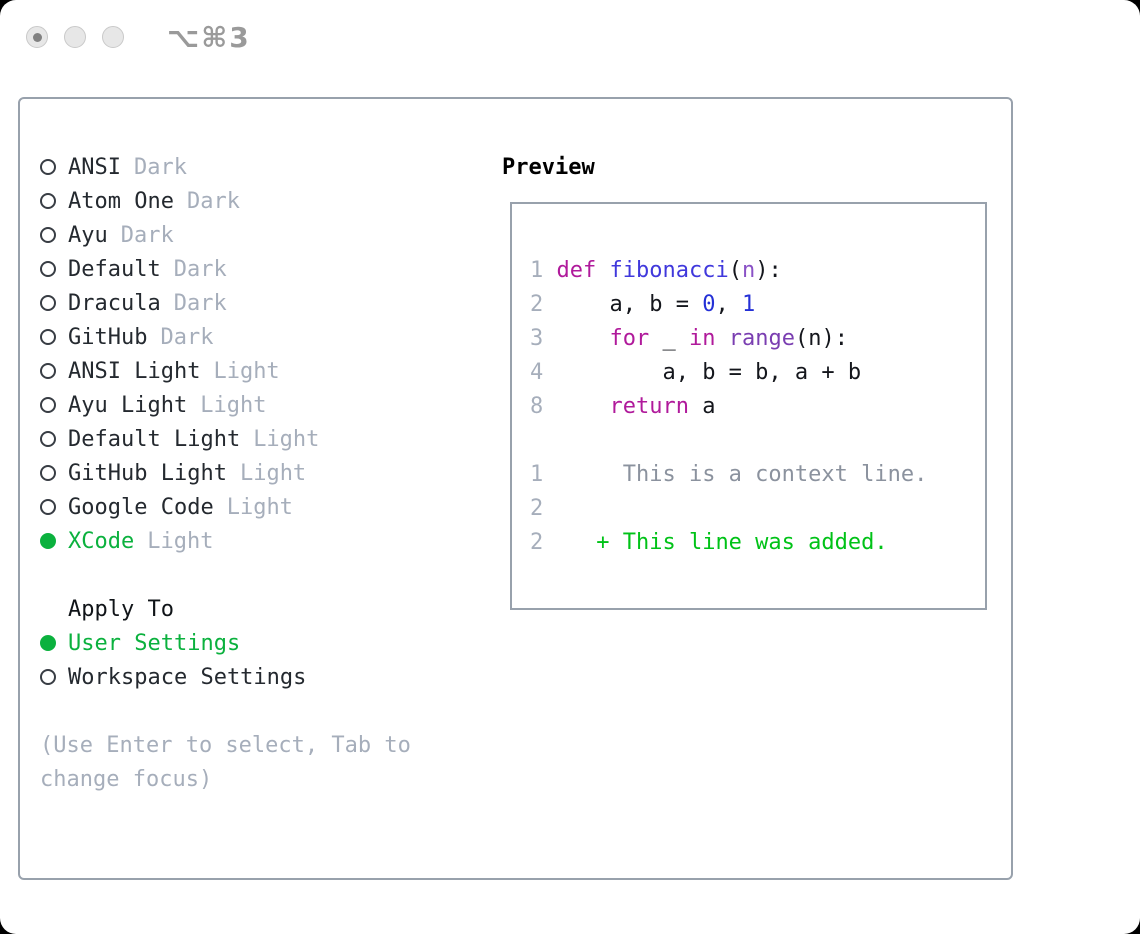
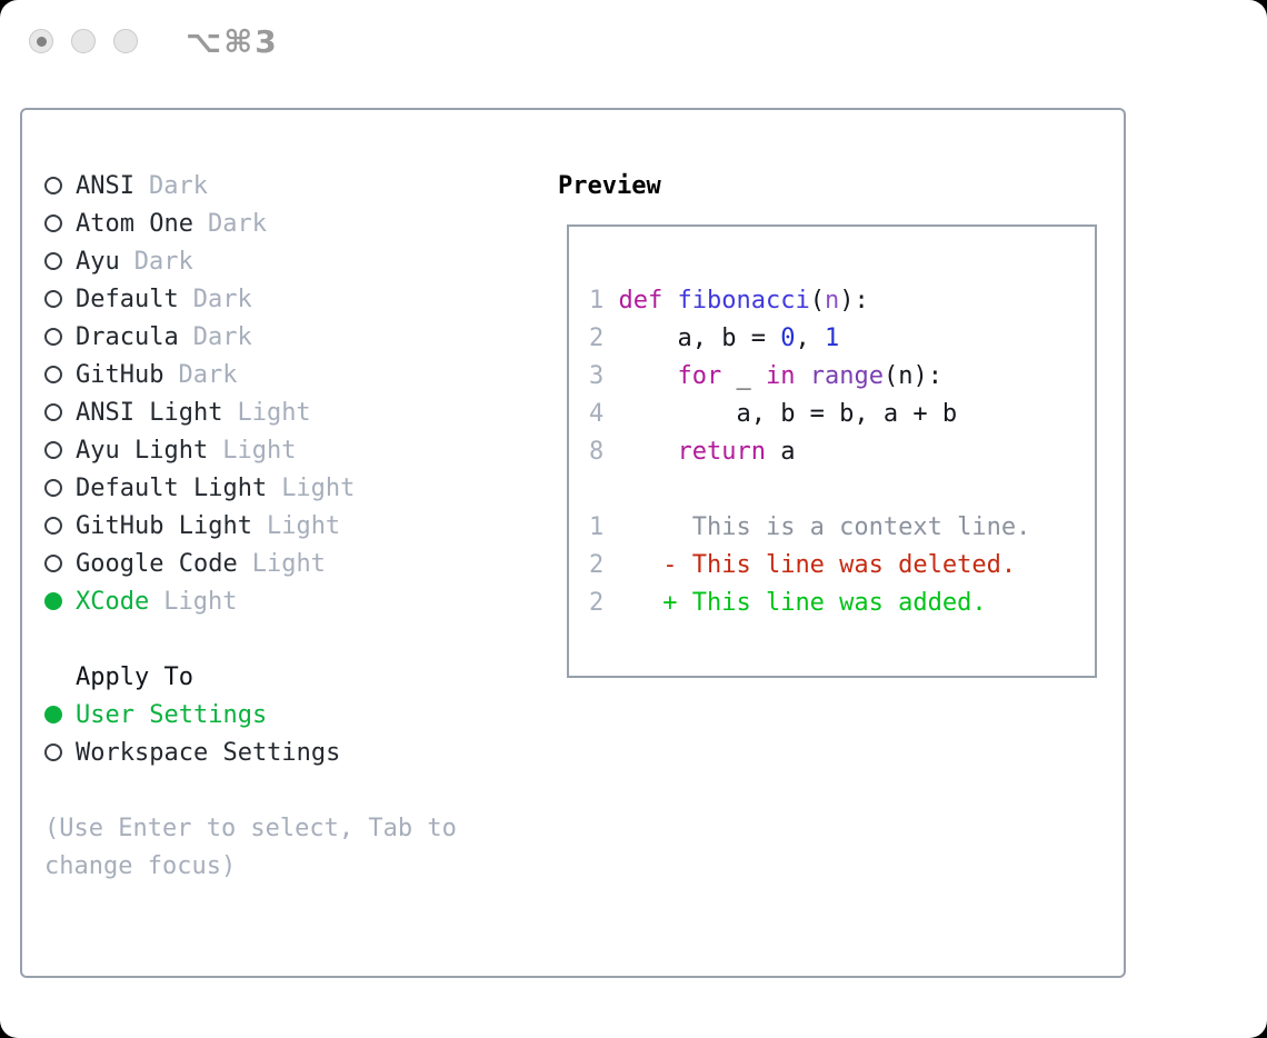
  ⌥⌘3
  ANSI
  Dark
  Atom One
  Dark
  Ayu
  Dark
  Default
  Dark
  Dracula
  Dark
  GitHub
  Dark
  ANSI Light
  Light
  Ayu Light
  Light
  Default Light
  Light
  GitHub Light
  Light
  Google Code
  Light
  XCode
  Light
  Apply To
  User Settings
  Workspace Settings
  (Use Enter to select, Tab to
  change focus)
  Preview
  1
  def
  fibonacci
  (
  n
  ):
  2
  a, b =
  0
  ,
  1
  3
  for
  _
  in
  range
  (n):
  4
  a, b = b, a + b
  8
  return
  a
  1
  This is a context line.
  2
+ - This line was deleted.
  2
  + This line was added.
